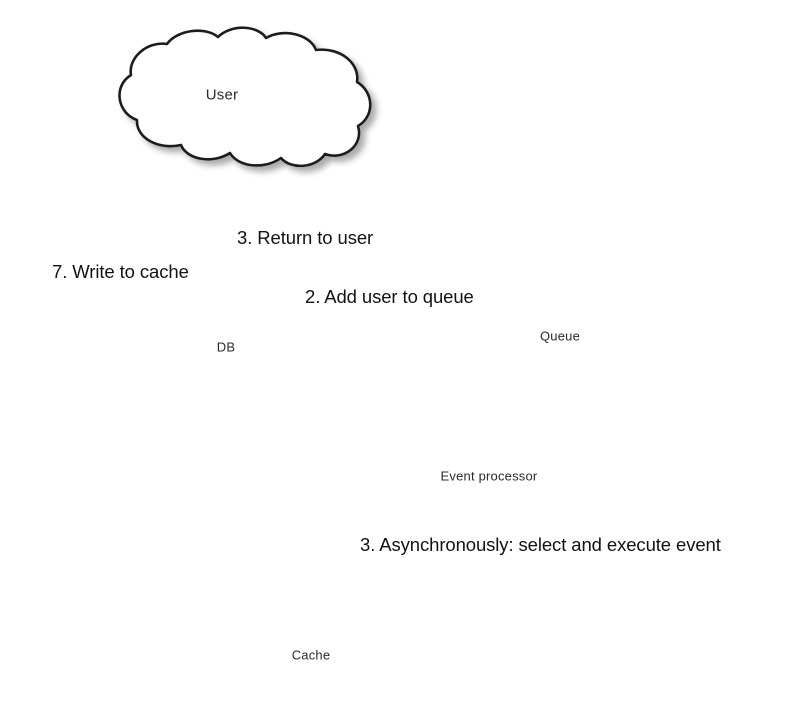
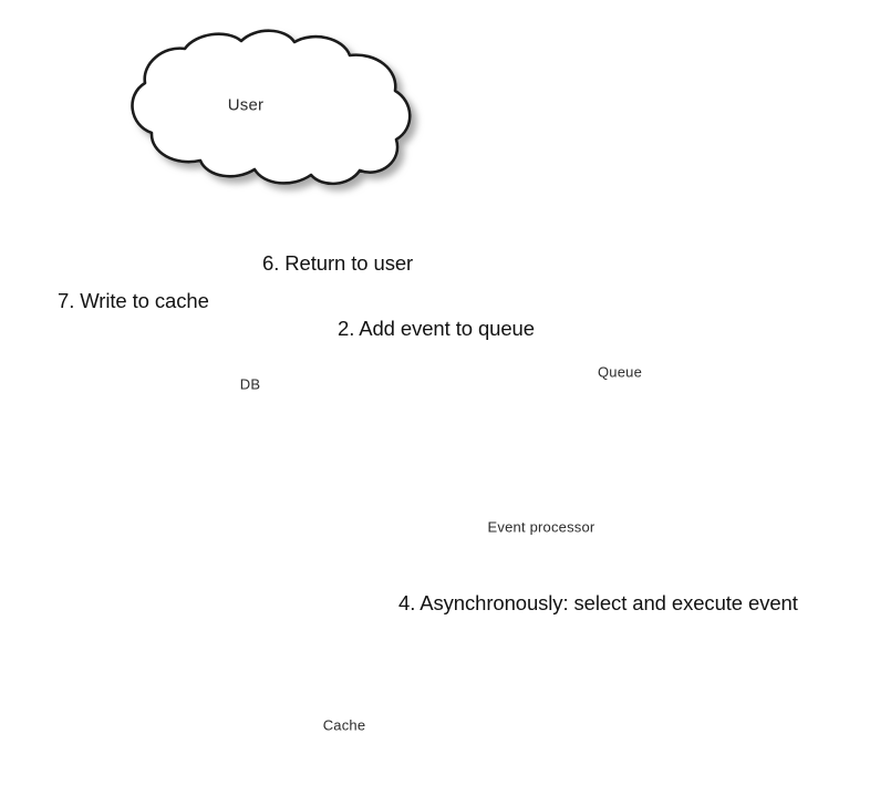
  User
  DB
  Queue
  Event processor
  Cache
  7. Write to cache
- 2. Add user to queue
+ 2. Add event to queue
- 3. Return to user
+ 6. Return to user
- 3. Asynchronously: select and execute event
+ 4. Asynchronously: select and execute event
